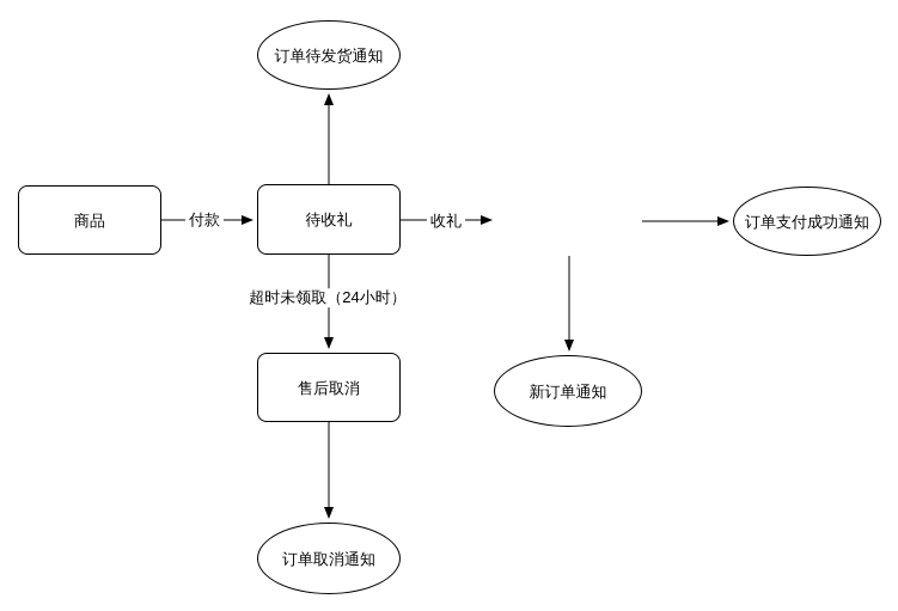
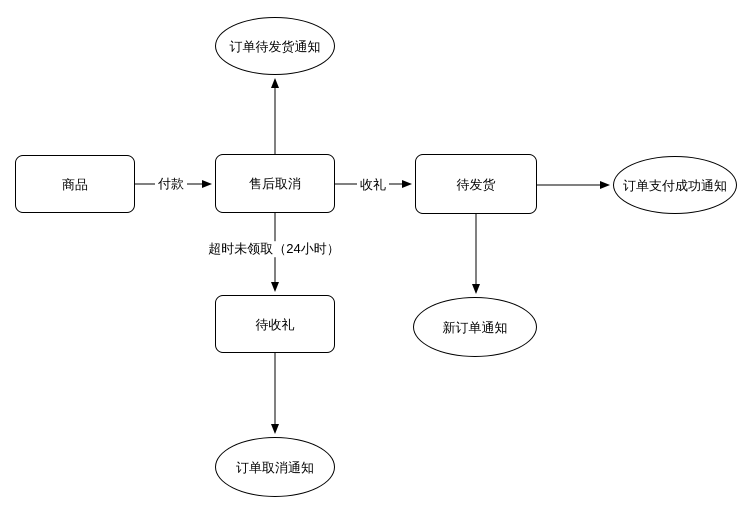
  商品
- 待收礼
+ 售后取消
+ 待发货
- 售后取消
+ 待收礼
  订单待发货通知
  订单支付成功通知
  新订单通知
  订单取消通知
  付款
  收礼
  超时未领取（24小时）
